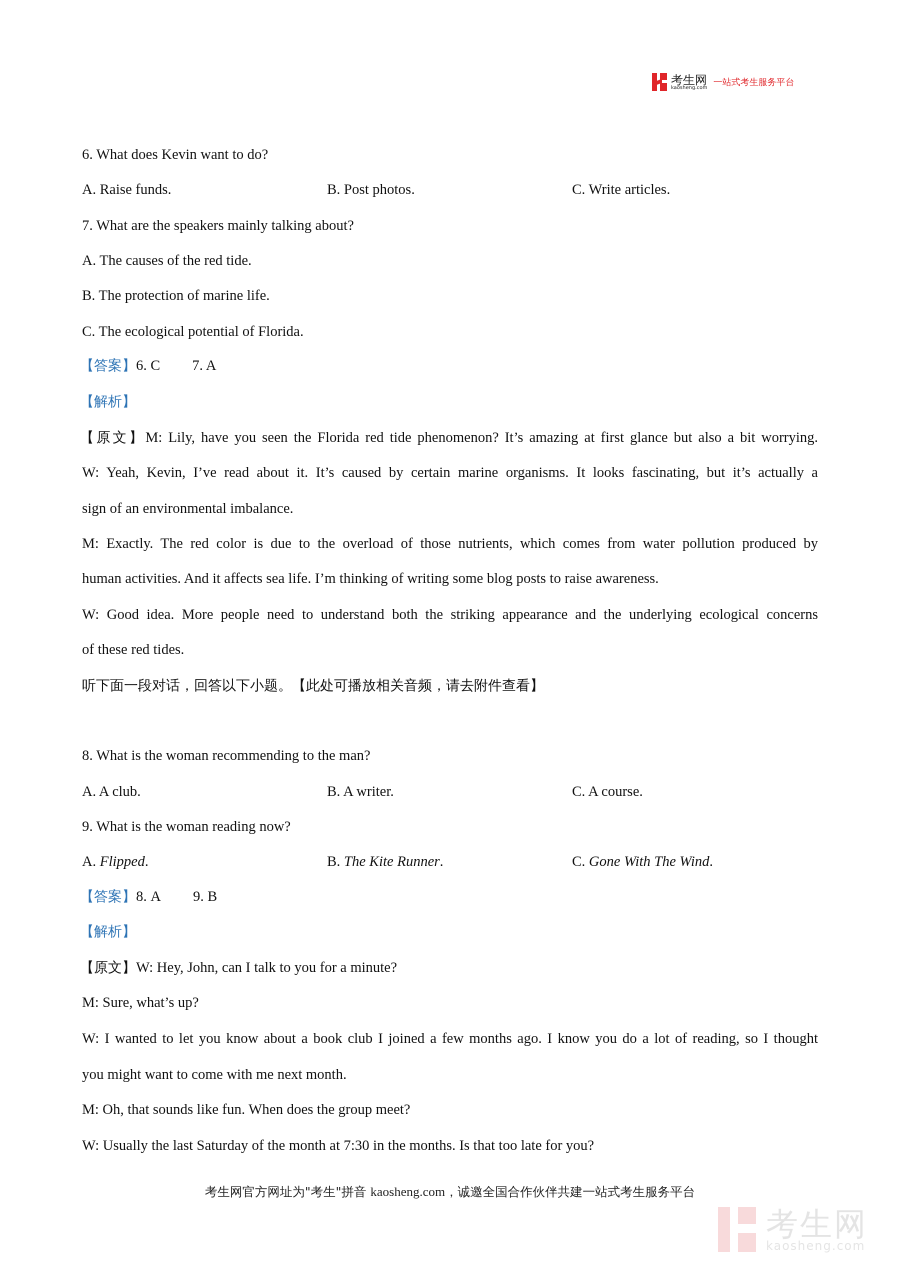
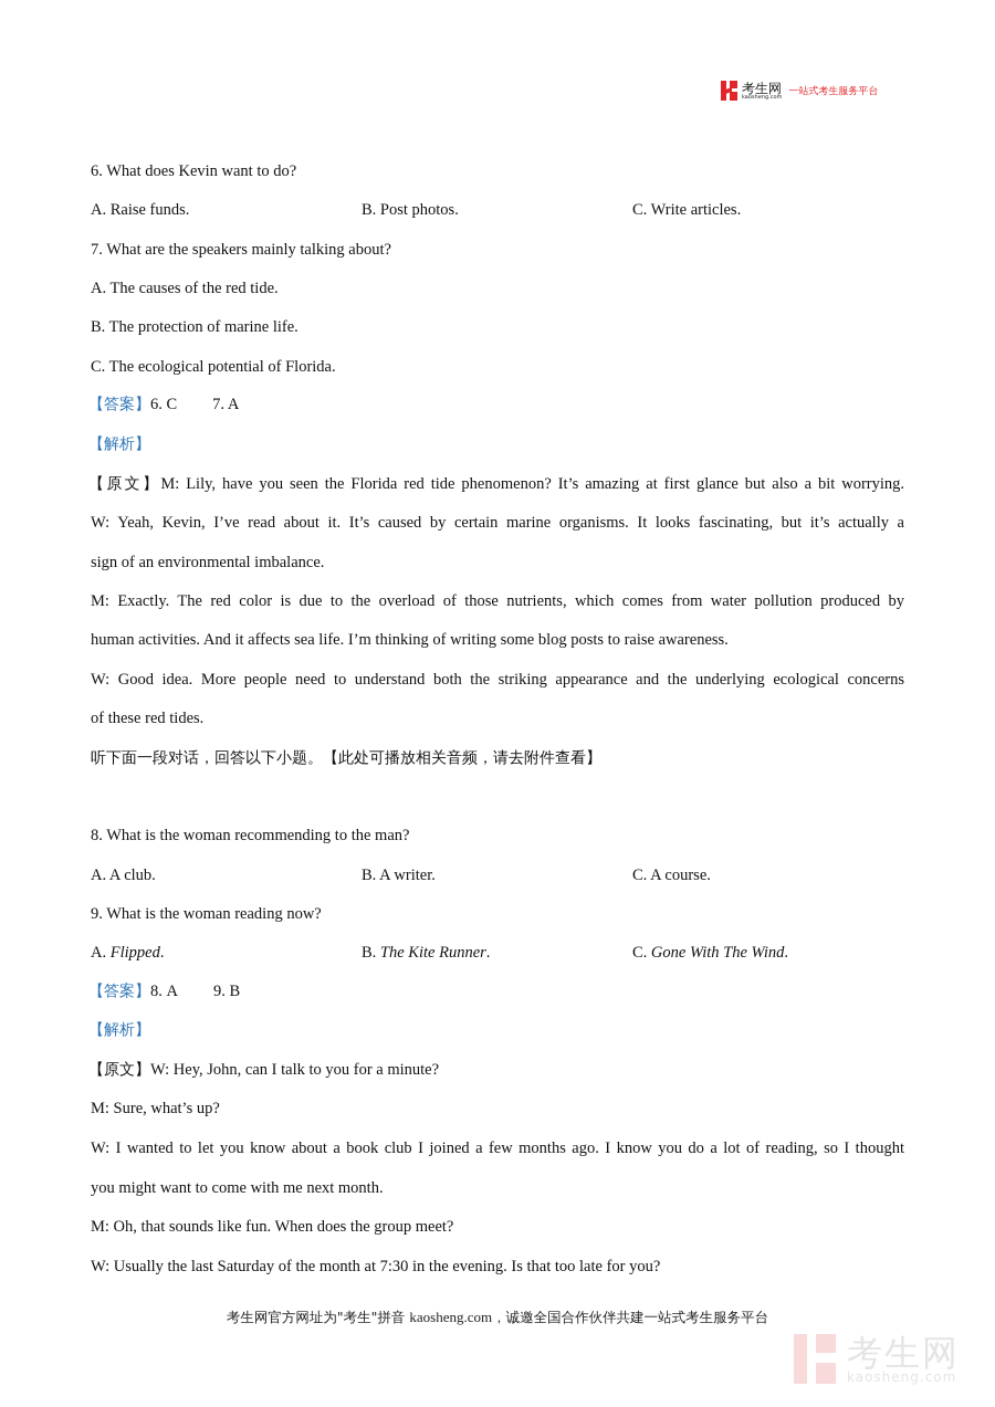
  考生网
  一站式考生服务平台
  6. What does Kevin want to do?
  A. Raise funds.
  B. Post photos.
  C. Write articles.
  7. What are the speakers mainly talking about?
  A. The causes of the red tide.
  B. The protection of marine life.
  C. The ecological potential of Florida.
  【答案】6. C 7. A
  【解析】
  【原文】M: Lily, have you seen the Florida red tide phenomenon? It’s amazing at first glance but also a bit worrying.
  W: Yeah, Kevin, I’ve read about it. It’s caused by certain marine organisms. It looks fascinating, but it’s actually a
  sign of an environmental imbalance.
  M: Exactly. The red color is due to the overload of those nutrients, which comes from water pollution produced by
  human activities. And it affects sea life. I’m thinking of writing some blog posts to raise awareness.
  W: Good idea. More people need to understand both the striking appearance and the underlying ecological concerns
  of these red tides.
  听下面一段对话，回答以下小题。【此处可播放相关音频，请去附件查看】
  8. What is the woman recommending to the man?
  A. A club.
  B. A writer.
  C. A course.
  9. What is the woman reading now?
  A. Flipped.
  B. The Kite Runner.
  C. Gone With The Wind.
  【答案】8. A 9. B
  【解析】
  【原文】W: Hey, John, can I talk to you for a minute?
  M: Sure, what’s up?
  W: I wanted to let you know about a book club I joined a few months ago. I know you do a lot of reading, so I thought
  you might want to come with me next month.
  M: Oh, that sounds like fun. When does the group meet?
- W: Usually the last Saturday of the month at 7:30 in the months. Is that too late for you?
+ W: Usually the last Saturday of the month at 7:30 in the evening. Is that too late for you?
  考生网官方网址为"考生"拼音 kaosheng.com，诚邀全国合作伙伴共建一站式考生服务平台
  考生网
  kaosheng.com
